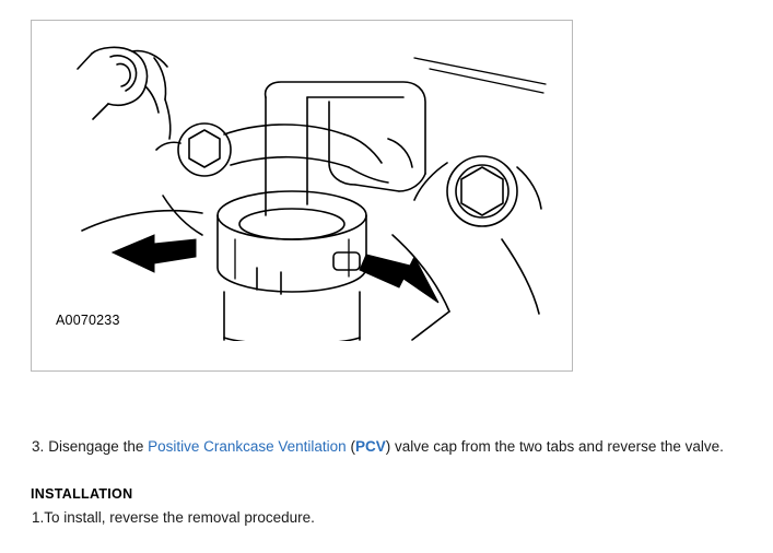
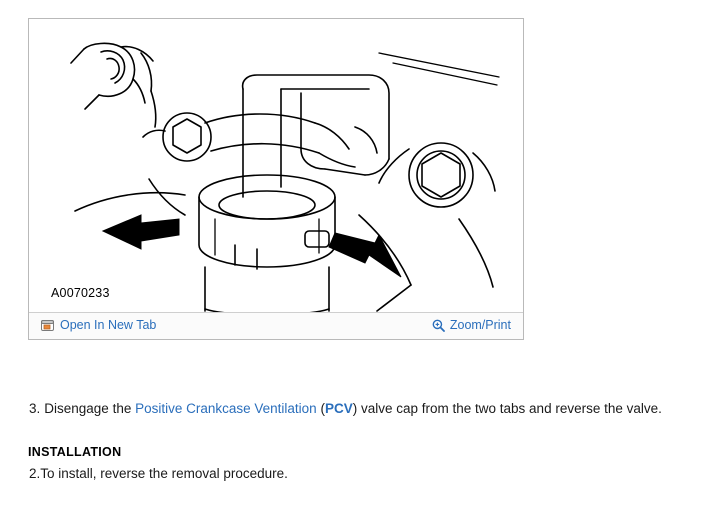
  A0070233
+ Open In New Tab
+ Zoom/Print
  3. Disengage the Positive Crankcase Ventilation (PCV) valve cap from the two tabs and reverse the valve.
  INSTALLATION
- 1.To install, reverse the removal procedure.
+ 2.To install, reverse the removal procedure.
